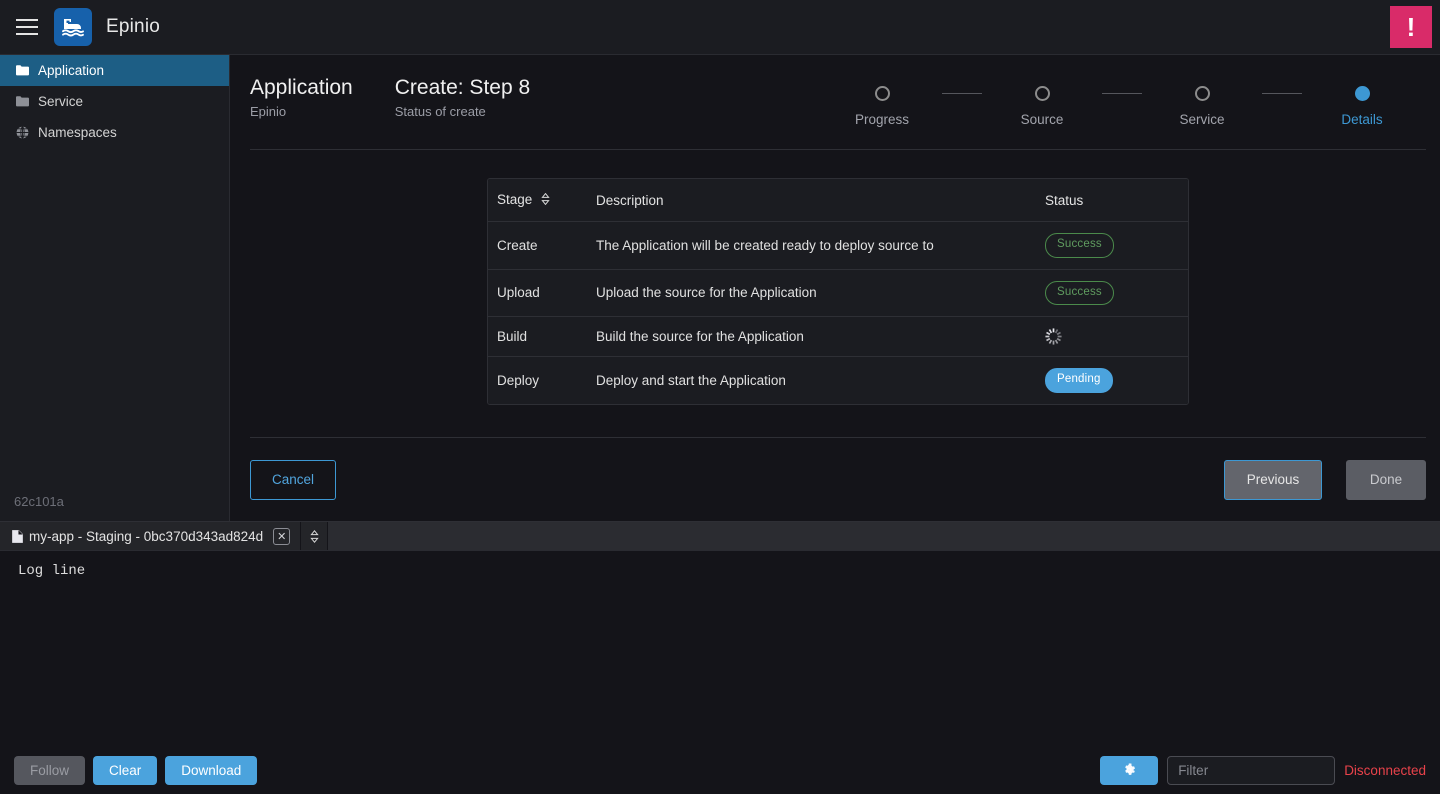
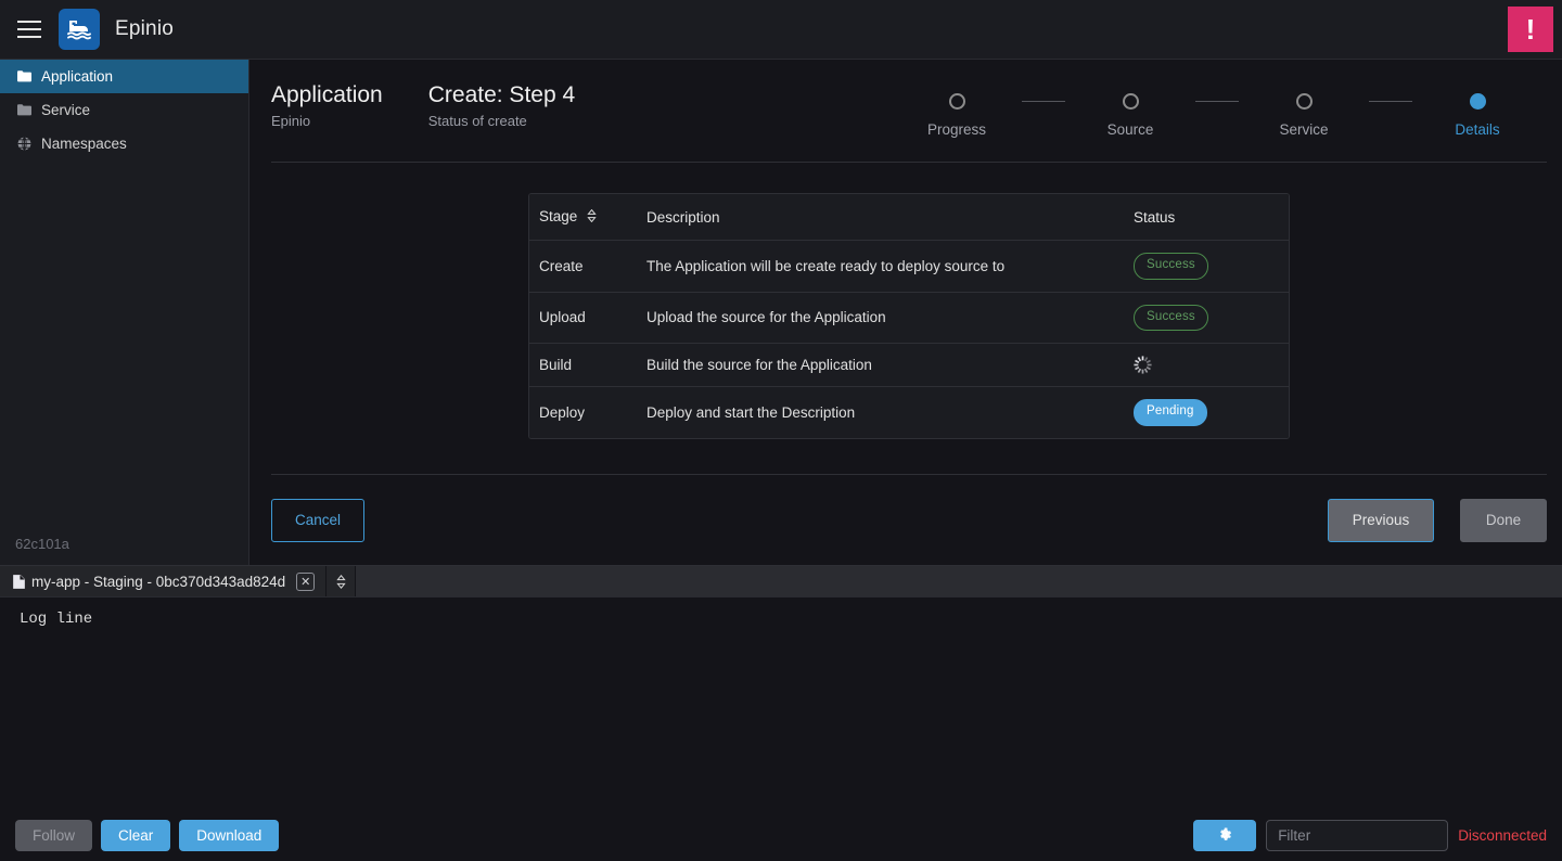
  Epinio
  !
  Application
  Service
  Namespaces
  62c101a
  Application
  Epinio
- Create: Step 8
+ Create: Step 4
  Status of create
  Progress
  Source
  Service
  Details
  Stage	Description	Status
- Create	The Application will be created ready to deploy source to	Success
+ Create	The Application will be create ready to deploy source to	Success
  Upload	Upload the source for the Application	Success
  Build	Build the source for the Application
- Deploy	Deploy and start the Application	Pending
+ Deploy	Deploy and start the Description	Pending
  Cancel
  Previous
  Done
  my-app - Staging - 0bc370d343ad824d
  ✕
  Log line
  Follow
  Clear
  Download
  Filter
  Disconnected
